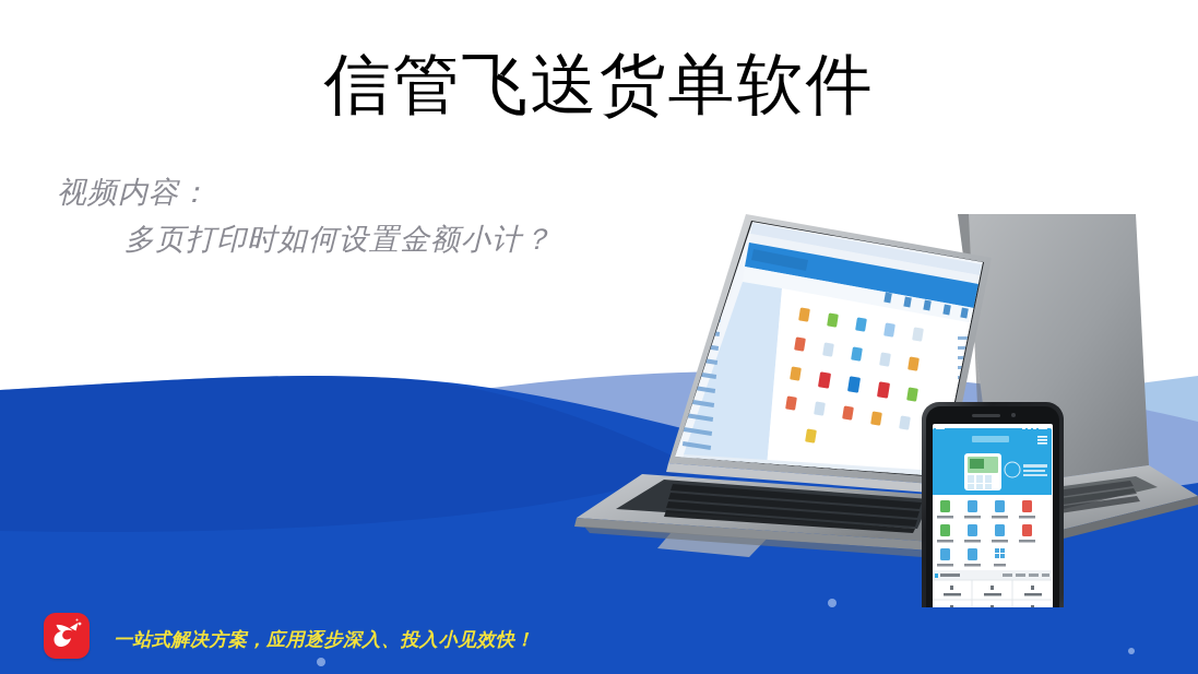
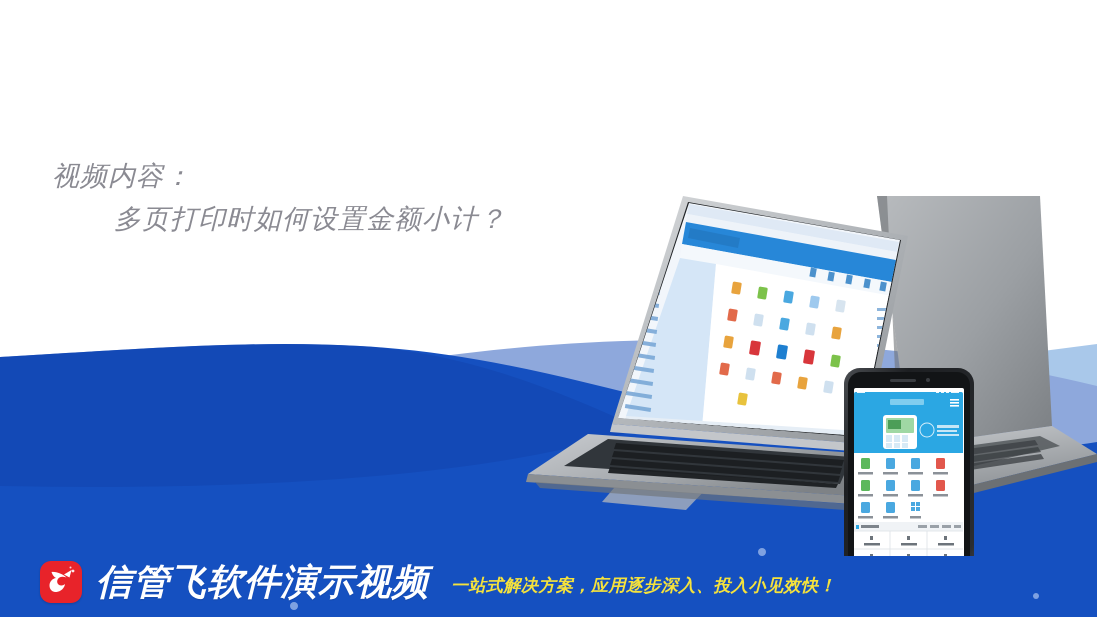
- 信管飞送货单软件
  视频内容：
  多页打印时如何设置金额小计？
+ 信管飞软件演示视频
  一站式解决方案，应用逐步深入、投入小见效快！
